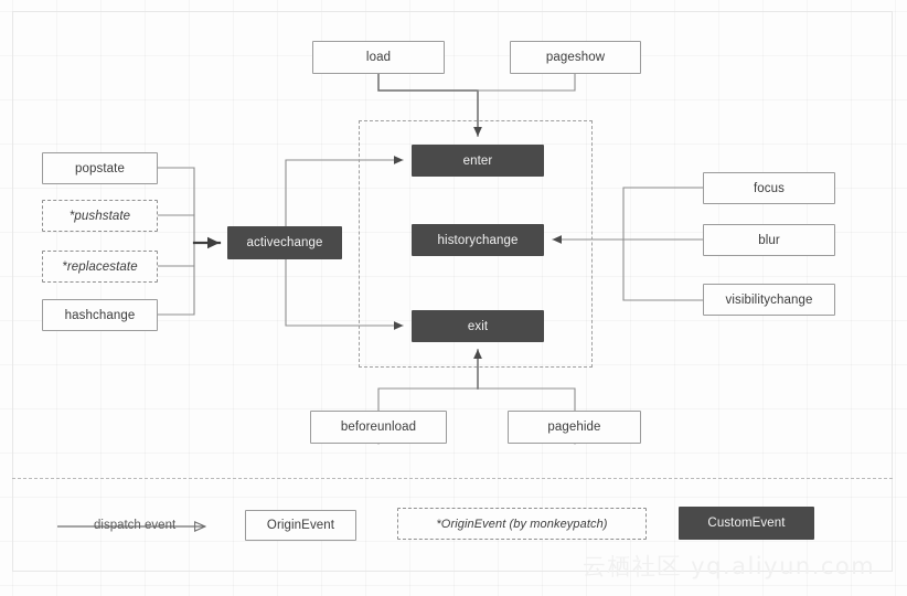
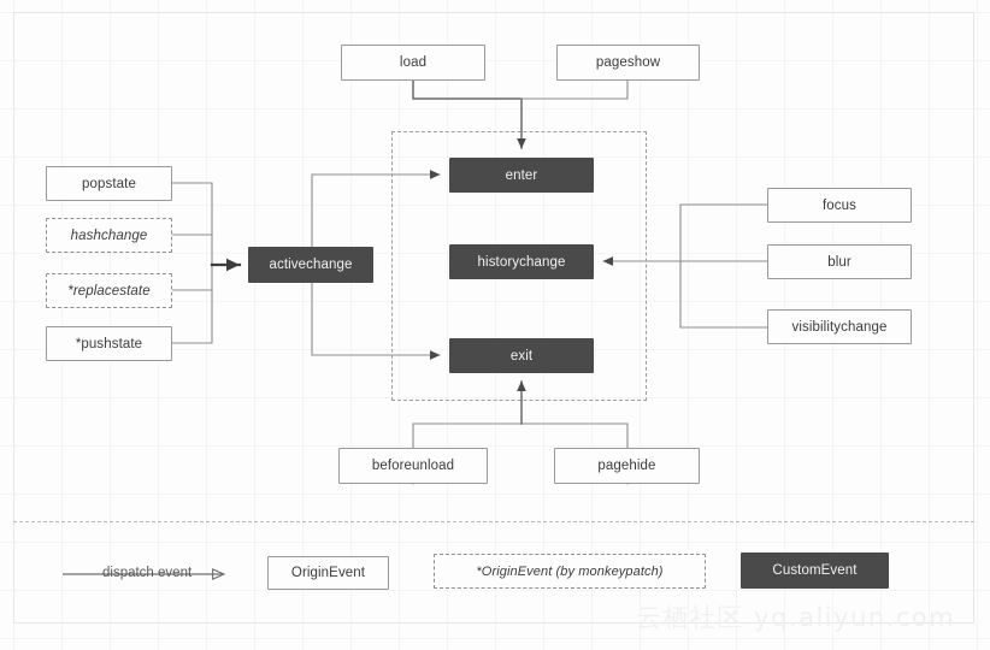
  load
  pageshow
  popstate
- *pushstate
+ hashchange
  *replacestate
- hashchange
+ *pushstate
  focus
  blur
  visibilitychange
  beforeunload
  pagehide
  activechange
  enter
  historychange
  exit
  dispatch event
  OriginEvent
  *OriginEvent (by monkeypatch)
  CustomEvent
